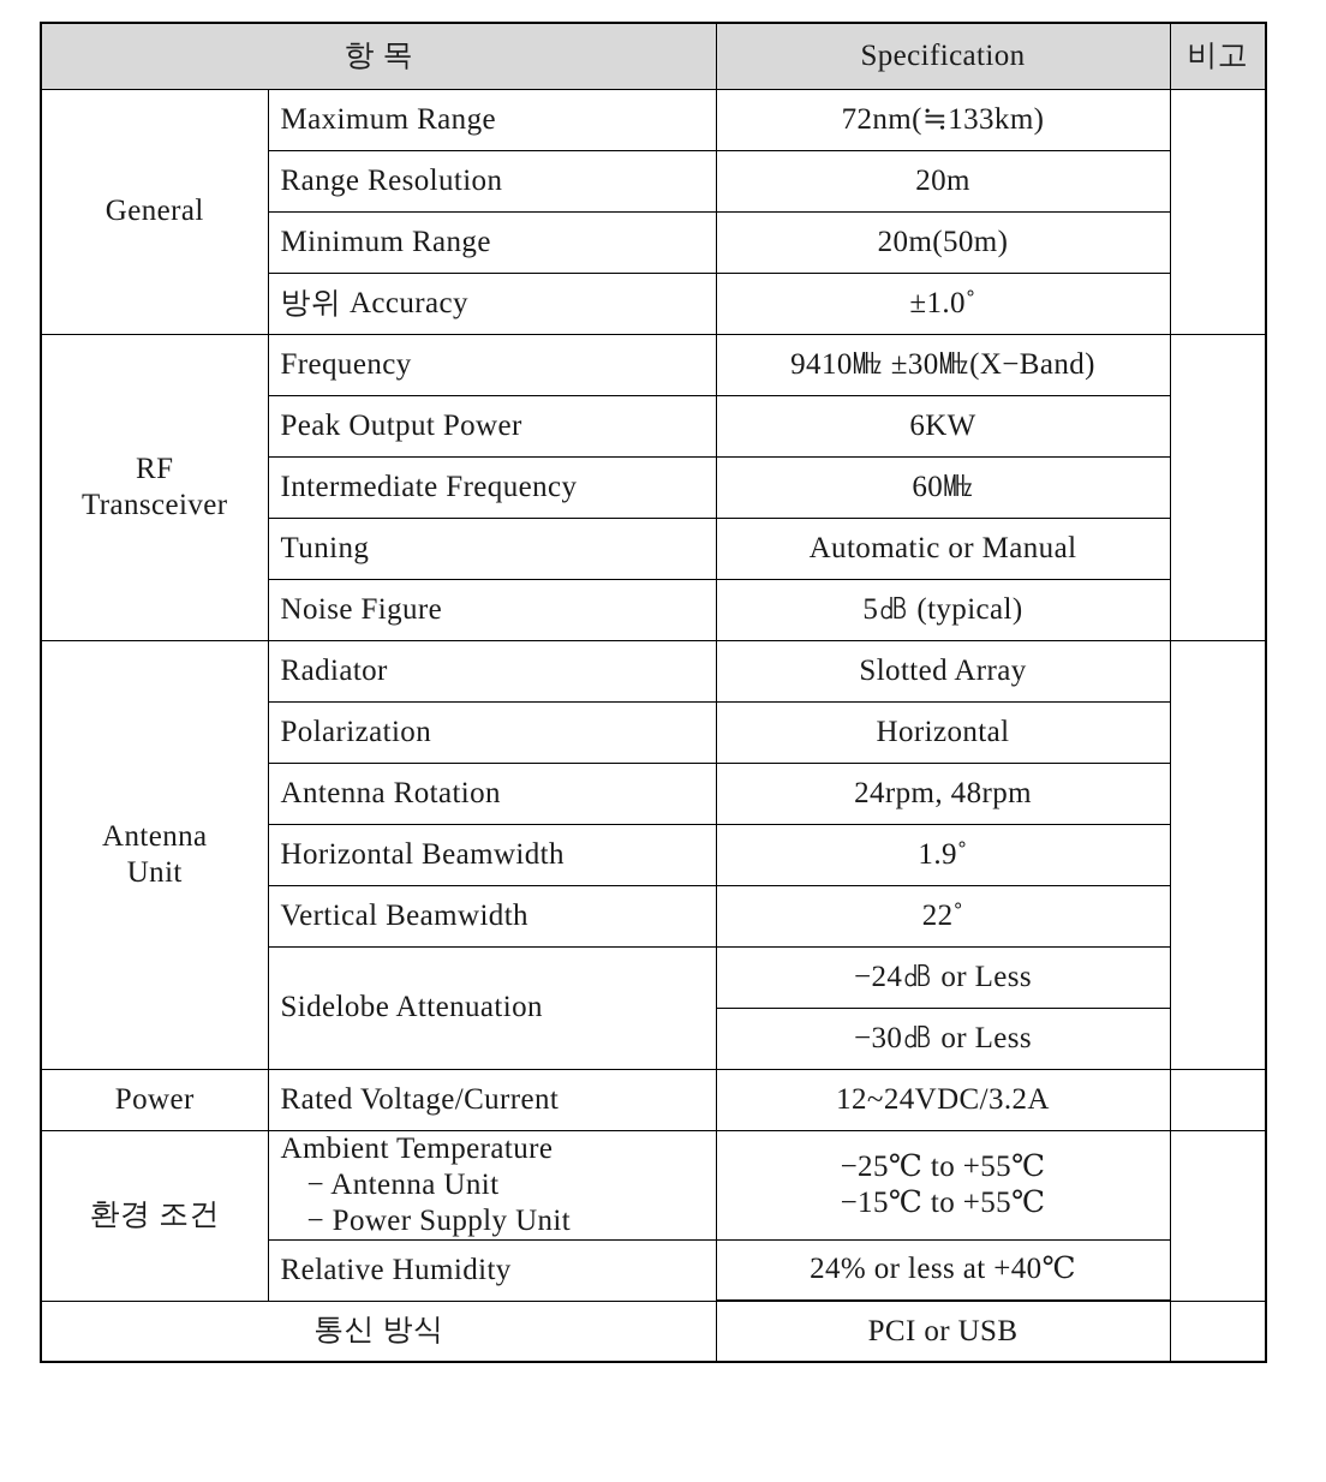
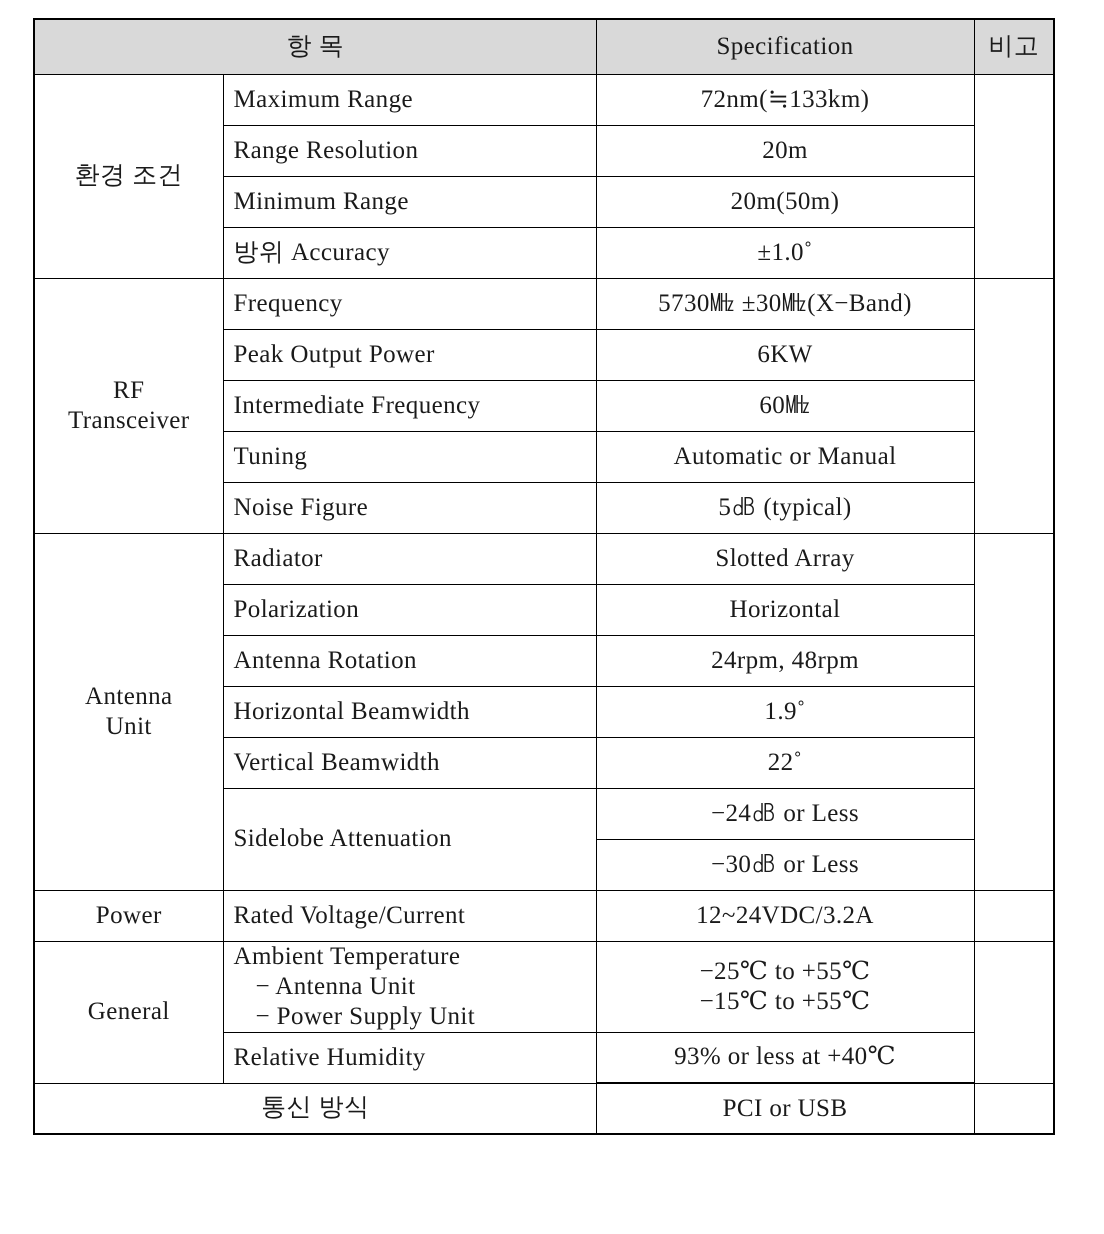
  항 목	Specification	비고
- General	Maximum Range	72nm(≒133km)
+ 환경 조건	Maximum Range	72nm(≒133km)
  Range Resolution	20m
  Minimum Range	20m(50m)
  방위 Accuracy	±1.0˚
- RF Transceiver	Frequency	9410㎒ ±30㎒(X−Band)
+ RF Transceiver	Frequency	5730㎒ ±30㎒(X−Band)
  Peak Output Power	6KW
  Intermediate Frequency	60㎒
  Tuning	Automatic or Manual
  Noise Figure	5㏈ (typical)
  Antenna Unit	Radiator	Slotted Array
  Polarization	Horizontal
  Antenna Rotation	24rpm, 48rpm
  Horizontal Beamwidth	1.9˚
  Vertical Beamwidth	22˚
  Sidelobe Attenuation	−24㏈ or Less
  −30㏈ or Less
  Power	Rated Voltage/Current	12~24VDC/3.2A
- 환경 조건	Ambient Temperature − Antenna Unit − Power Supply Unit	−25℃ to +55℃ −15℃ to +55℃
+ General	Ambient Temperature − Antenna Unit − Power Supply Unit	−25℃ to +55℃ −15℃ to +55℃
- Relative Humidity	24% or less at +40℃
+ Relative Humidity	93% or less at +40℃
  통신 방식	PCI or USB
